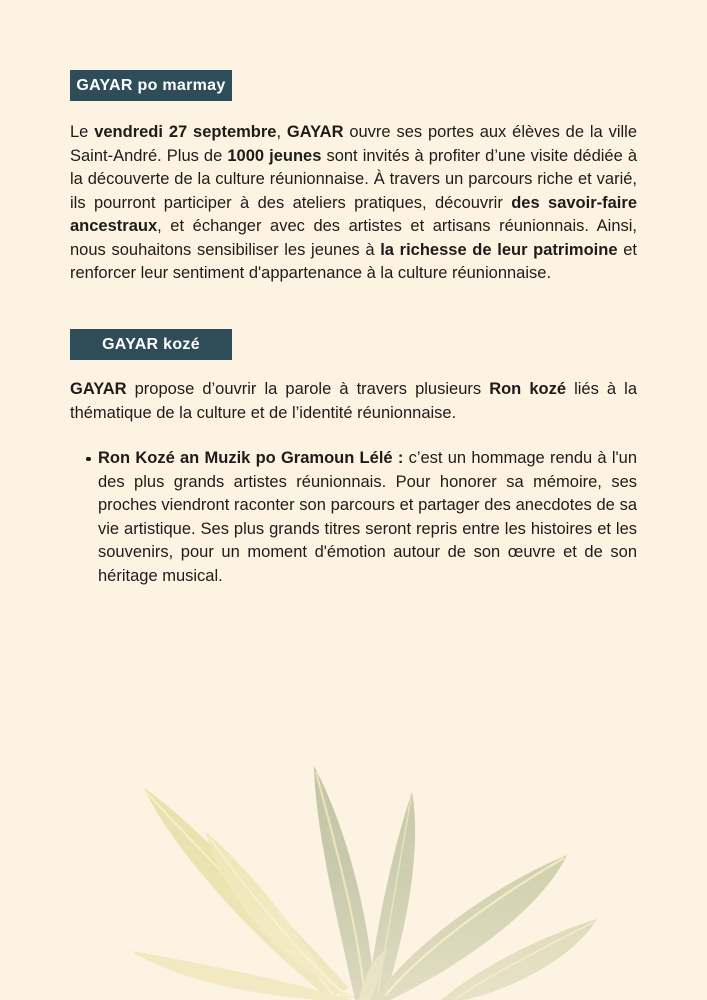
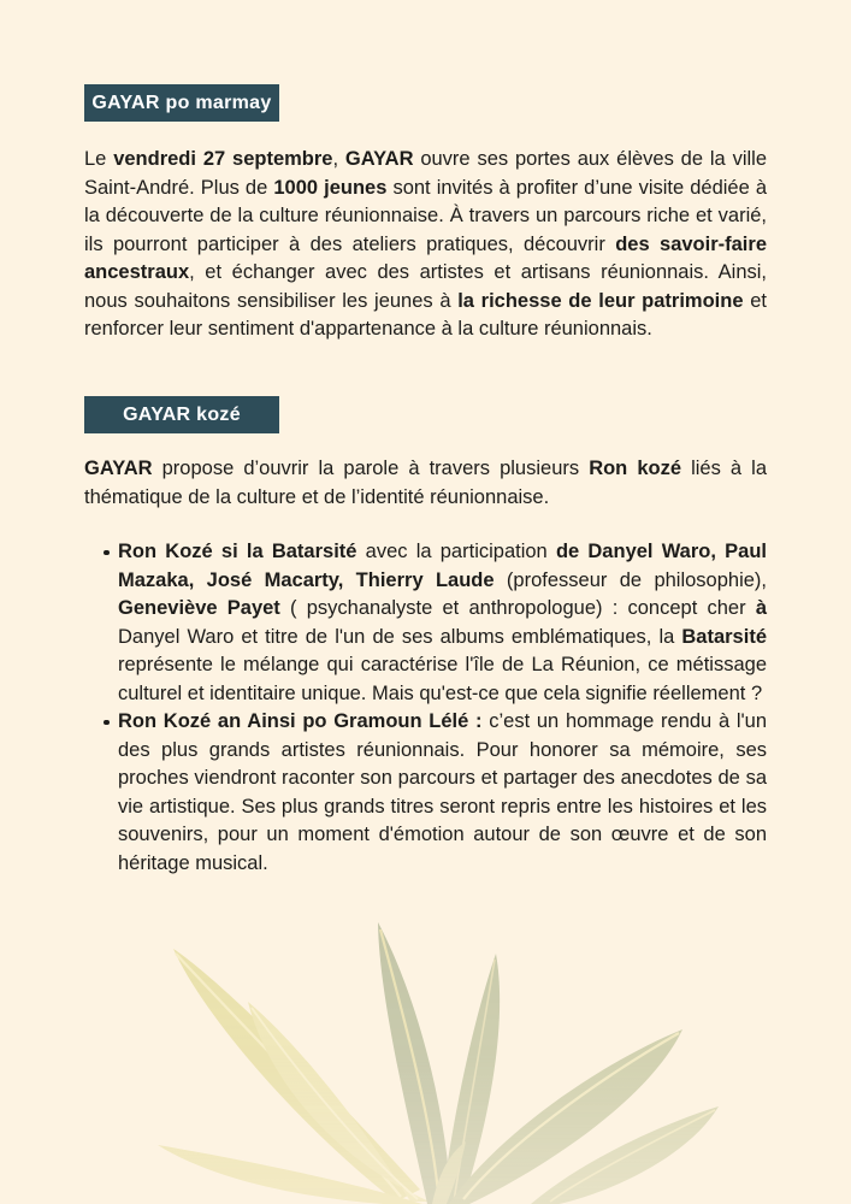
  GAYAR po marmay
- Le vendredi 27 septembre, GAYAR ouvre ses portes aux élèves de la ville Saint-André. Plus de 1000 jeunes sont invités à profiter d’une visite dédiée à la découverte de la culture réunionnaise. À travers un parcours riche et varié, ils pourront participer à des ateliers pratiques, découvrir des savoir-faire ancestraux, et échanger avec des artistes et artisans réunionnais. Ainsi, nous souhaitons sensibiliser les jeunes à la richesse de leur patrimoine et renforcer leur sentiment d'appartenance à la culture réunionnaise.
+ Le vendredi 27 septembre, GAYAR ouvre ses portes aux élèves de la ville Saint-André. Plus de 1000 jeunes sont invités à profiter d’une visite dédiée à la découverte de la culture réunionnaise. À travers un parcours riche et varié, ils pourront participer à des ateliers pratiques, découvrir des savoir-faire ancestraux, et échanger avec des artistes et artisans réunionnais. Ainsi, nous souhaitons sensibiliser les jeunes à la richesse de leur patrimoine et renforcer leur sentiment d'appartenance à la culture réunionnais.
  GAYAR kozé
  GAYAR propose d’ouvrir la parole à travers plusieurs Ron kozé liés à la thématique de la culture et de l’identité réunionnaise.
+ Ron Kozé si la Batarsité avec la participation de Danyel Waro, Paul Mazaka, José Macarty, Thierry Laude (professeur de philosophie), Geneviève Payet ( psychanalyste et anthropologue) : concept cher à Danyel Waro et titre de l'un de ses albums emblématiques, la Batarsité représente le mélange qui caractérise l'île de La Réunion, ce métissage culturel et identitaire unique. Mais qu'est-ce que cela signifie réellement ?
- Ron Kozé an Muzik po Gramoun Lélé : c’est un hommage rendu à l'un des plus grands artistes réunionnais. Pour honorer sa mémoire, ses proches viendront raconter son parcours et partager des anecdotes de sa vie artistique. Ses plus grands titres seront repris entre les histoires et les souvenirs, pour un moment d'émotion autour de son œuvre et de son héritage musical.
+ Ron Kozé an Ainsi po Gramoun Lélé : c’est un hommage rendu à l'un des plus grands artistes réunionnais. Pour honorer sa mémoire, ses proches viendront raconter son parcours et partager des anecdotes de sa vie artistique. Ses plus grands titres seront repris entre les histoires et les souvenirs, pour un moment d'émotion autour de son œuvre et de son héritage musical.
